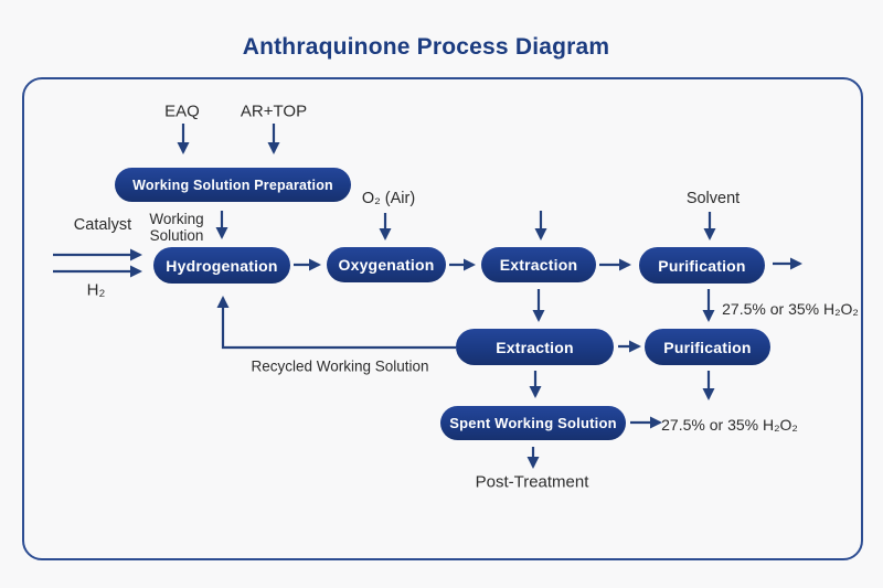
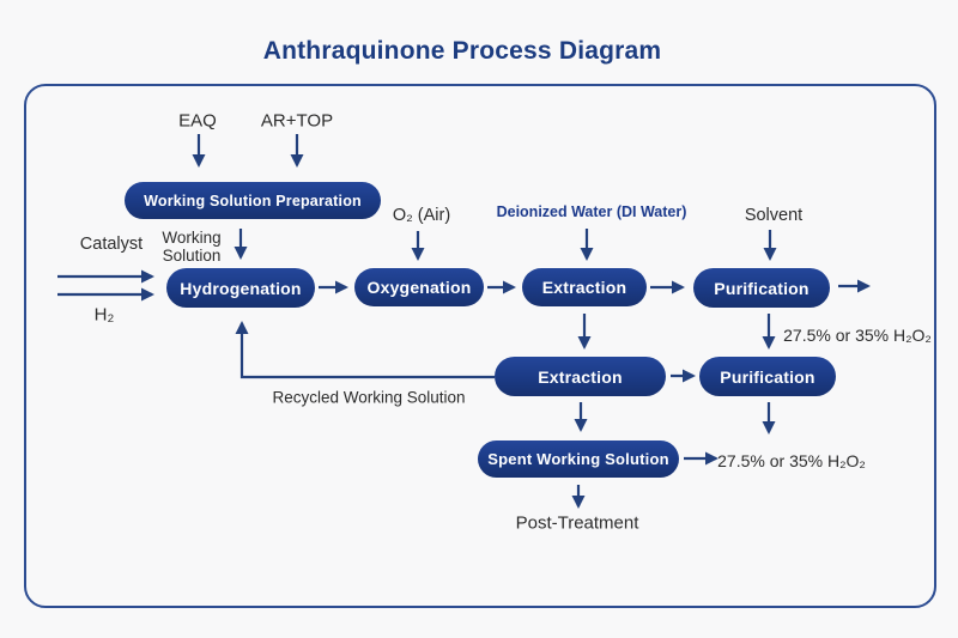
  Anthraquinone Process Diagram
  Working Solution Preparation
  Hydrogenation
  Oxygenation
  Extraction
  Purification
  Extraction
  Purification
  Spent Working Solution
  EAQ
  AR+TOP
  Catalyst
  Working
  Solution
  H₂
  O₂ (Air)
+ Deionized Water (DI Water)
  Solvent
  27.5% or 35% H₂O₂
  Recycled Working Solution
  27.5% or 35% H₂O₂
  Post-Treatment
